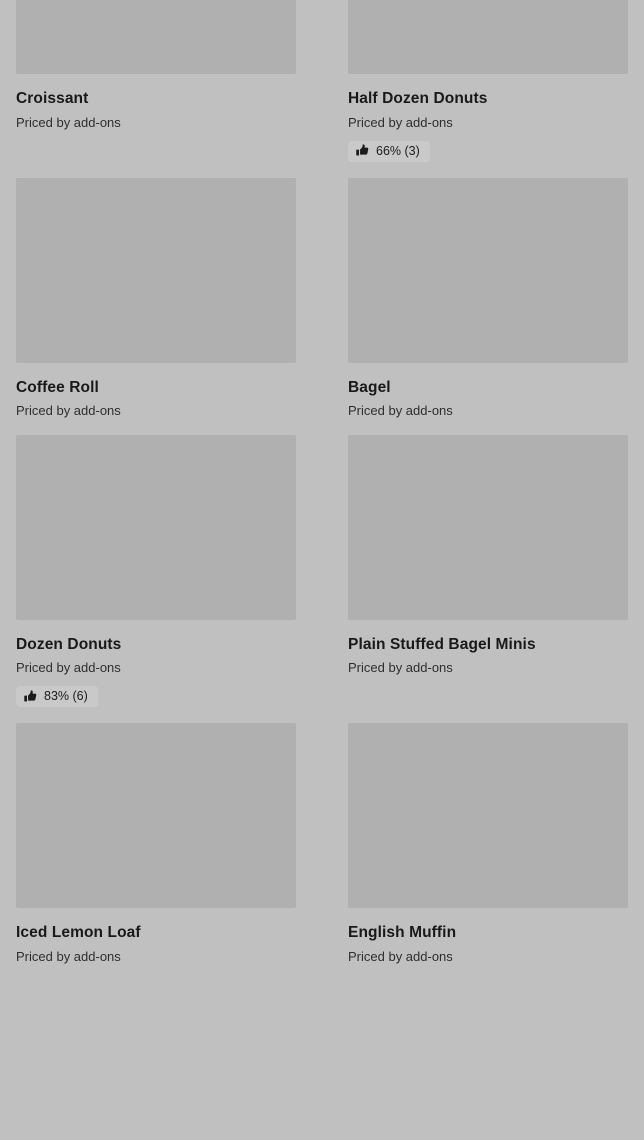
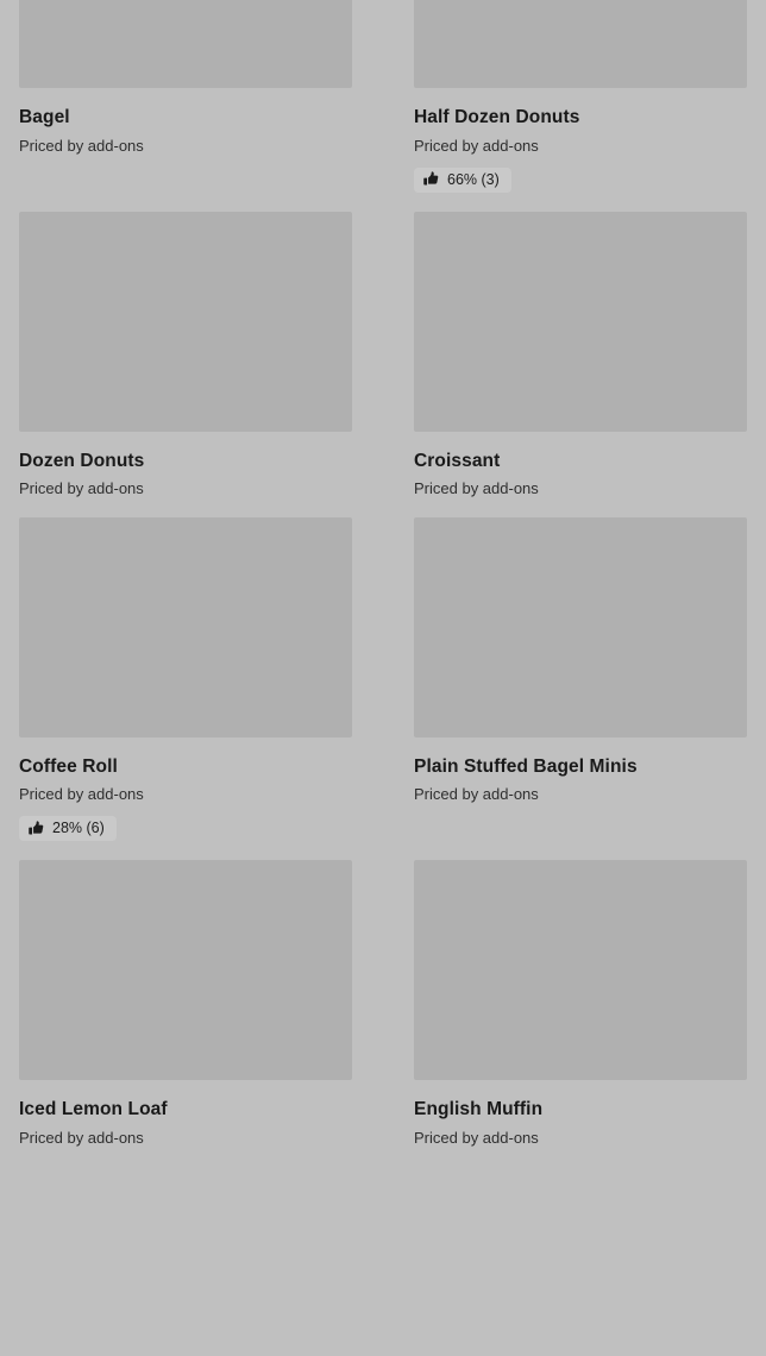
- Croissant
+ Bagel
  Priced by add-ons
  Half Dozen Donuts
  Priced by add-ons
  66% (3)
- Coffee Roll
+ Dozen Donuts
  Priced by add-ons
- Bagel
+ Croissant
  Priced by add-ons
- Dozen Donuts
+ Coffee Roll
  Priced by add-ons
- 83% (6)
+ 28% (6)
  Plain Stuffed Bagel Minis
  Priced by add-ons
  Iced Lemon Loaf
  Priced by add-ons
  English Muffin
  Priced by add-ons
